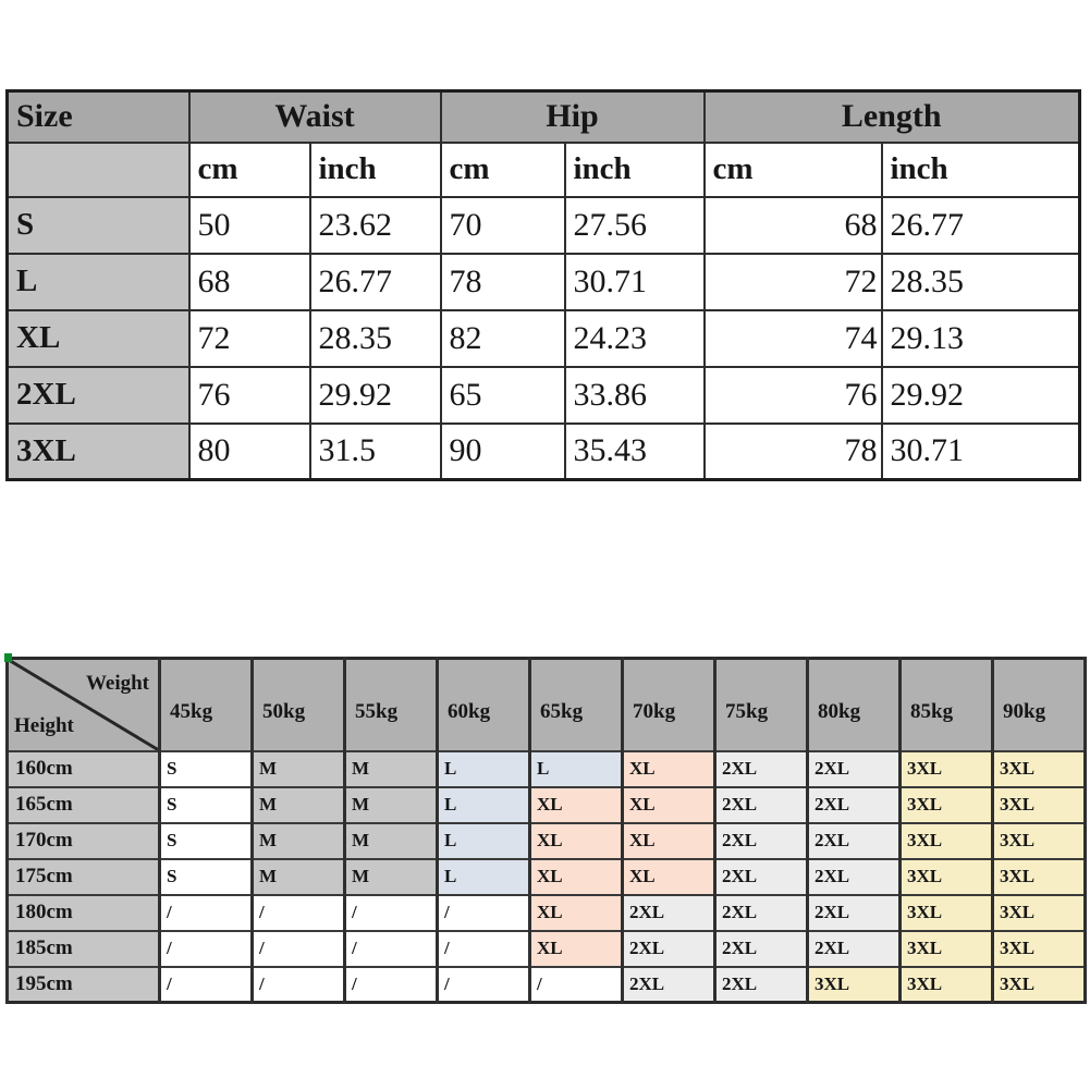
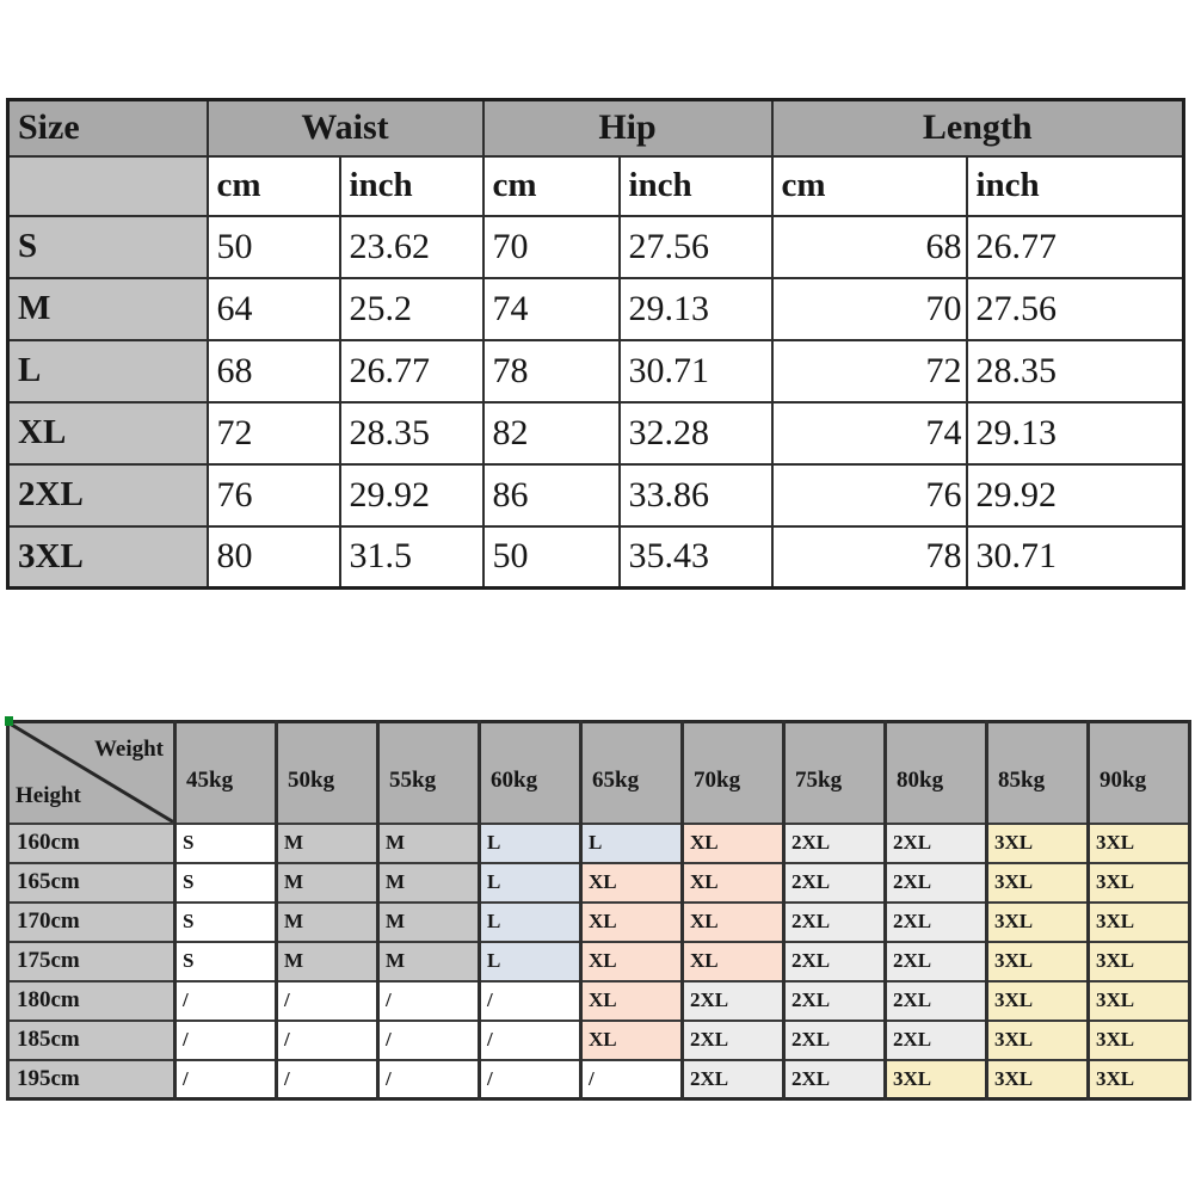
  Size	Waist	Hip	Length
  	cm	inch	cm	inch	cm	inch
  S	50	23.62	70	27.56	68	26.77
+ M	64	25.2	74	29.13	70	27.56
  L	68	26.77	78	30.71	72	28.35
- XL	72	28.35	82	24.23	74	29.13
+ XL	72	28.35	82	32.28	74	29.13
- 2XL	76	29.92	65	33.86	76	29.92
+ 2XL	76	29.92	86	33.86	76	29.92
- 3XL	80	31.5	90	35.43	78	30.71
+ 3XL	80	31.5	50	35.43	78	30.71
  Weight Height	45kg	50kg	55kg	60kg	65kg	70kg	75kg	80kg	85kg	90kg
  160cm	S	M	M	L	L	XL	2XL	2XL	3XL	3XL
  165cm	S	M	M	L	XL	XL	2XL	2XL	3XL	3XL
  170cm	S	M	M	L	XL	XL	2XL	2XL	3XL	3XL
  175cm	S	M	M	L	XL	XL	2XL	2XL	3XL	3XL
  180cm	/	/	/	/	XL	2XL	2XL	2XL	3XL	3XL
  185cm	/	/	/	/	XL	2XL	2XL	2XL	3XL	3XL
  195cm	/	/	/	/	/	2XL	2XL	3XL	3XL	3XL
